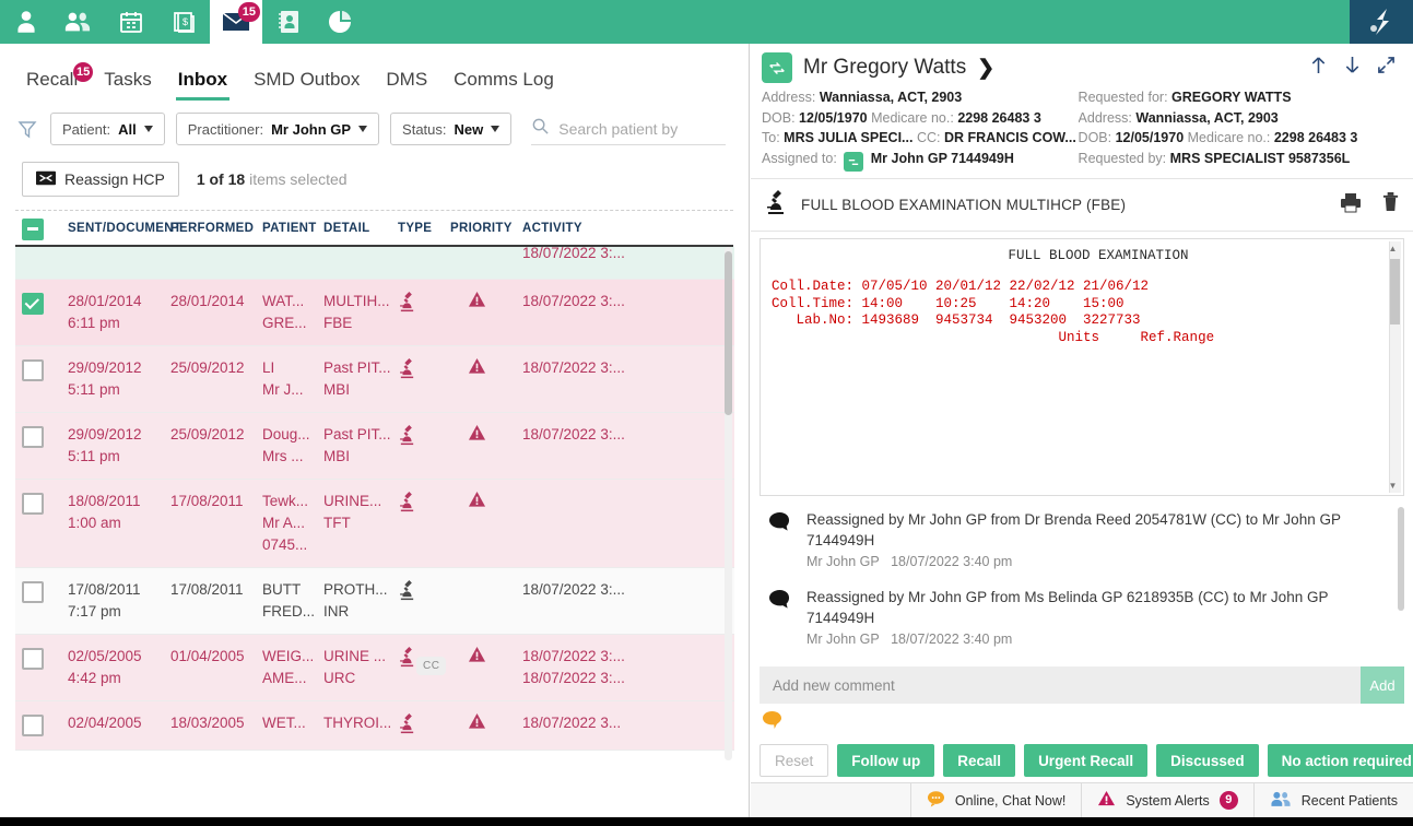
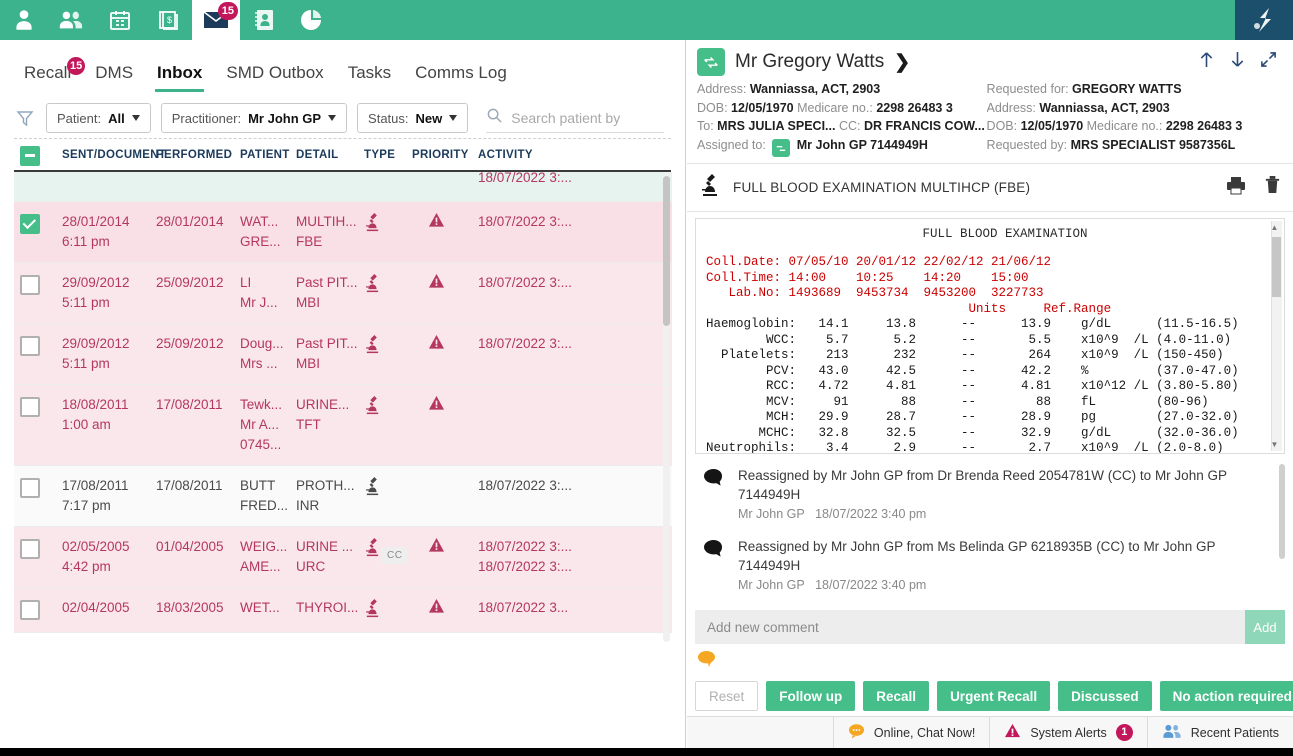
  $
  15
  Recal
  15
- Tasks
+ DMS
  Inbox
  SMD Outbox
- DMS
+ Tasks
  Comms Log
  Patient:
  All
  Practitioner:
  Mr John GP
  Status:
  New
  Search patient by
- Reassign HCP
- 1 of 18 items selected
  SENT/DOCUMEN
  PERFORMED
  PATIENT
  DETAIL
  TYPE
  PRIORITY
  ACTIVITY
  18/07/2022 3:...
  28/01/2014
  6:11 pm
  28/01/2014
  WAT...
  GRE...
  MULTIH...
  FBE
  18/07/2022 3:...
  29/09/2012
  5:11 pm
  25/09/2012
  LI
  Mr J...
  Past PIT...
  MBI
  18/07/2022 3:...
  29/09/2012
  5:11 pm
  25/09/2012
  Doug...
  Mrs ...
  Past PIT...
  MBI
  18/07/2022 3:...
  18/08/2011
  1:00 am
  17/08/2011
  Tewk...
  Mr A...
  0745...
  URINE...
  TFT
  17/08/2011
  7:17 pm
  17/08/2011
  BUTT
  FRED...
  PROTH...
  INR
  18/07/2022 3:...
  02/05/2005
  4:42 pm
  01/04/2005
  WEIG...
  AME...
  URINE ...
  URC
  CC
  18/07/2022 3:...
  18/07/2022 3:...
  02/04/2005
  18/03/2005
  WET...
  THYROI...
  18/07/2022 3...
  Mr Gregory Watts
  ❯
  Address: Wanniassa, ACT, 2903
  DOB: 12/05/1970 Medicare no.: 2298 26483 3
  To: MRS JULIA SPECI... CC: DR FRANCIS COW...
  Assigned to: Mr John GP 7144949H
  Requested for: GREGORY WATTS
  Address: Wanniassa, ACT, 2903
  DOB: 12/05/1970 Medicare no.: 2298 26483 3
  Requested by: MRS SPECIALIST 9587356L
  FULL BLOOD EXAMINATION MULTIHCP (FBE)
  FULL BLOOD EXAMINATION
  Coll.Date: 07/05/10 20/01/12 22/02/12 21/06/12
  Coll.Time: 14:00 10:25 14:20 15:00
  Lab.No: 1493689 9453734 9453200 3227733
  Units Ref.Range
+ Haemoglobin: 14.1 13.8 -- 13.9 g/dL (11.5-16.5)
+ WCC: 5.7 5.2 -- 5.5 x10^9 /L (4.0-11.0)
+ Platelets: 213 232 -- 264 x10^9 /L (150-450)
+ PCV: 43.0 42.5 -- 42.2 % (37.0-47.0)
+ RCC: 4.72 4.81 -- 4.81 x10^12 /L (3.80-5.80)
+ MCV: 91 88 -- 88 fL (80-96)
+ MCH: 29.9 28.7 -- 28.9 pg (27.0-32.0)
+ MCHC: 32.8 32.5 -- 32.9 g/dL (32.0-36.0)
+ Neutrophils: 3.4 2.9 -- 2.7 x10^9 /L (2.0-8.0)
  ▲
  ▼
  Reassigned by Mr John GP from Dr Brenda Reed 2054781W (CC) to Mr John GP 7144949H
  Mr John GP 18/07/2022 3:40 pm
  Reassigned by Mr John GP from Ms Belinda GP 6218935B (CC) to Mr John GP 7144949H
  Mr John GP 18/07/2022 3:40 pm
  Add new comment
  Add
  Reset
  Follow up
  Recall
  Urgent Recall
  Discussed
  No action required
  Online, Chat Now!
  System Alerts
- 9
+ 1
  Recent Patients
